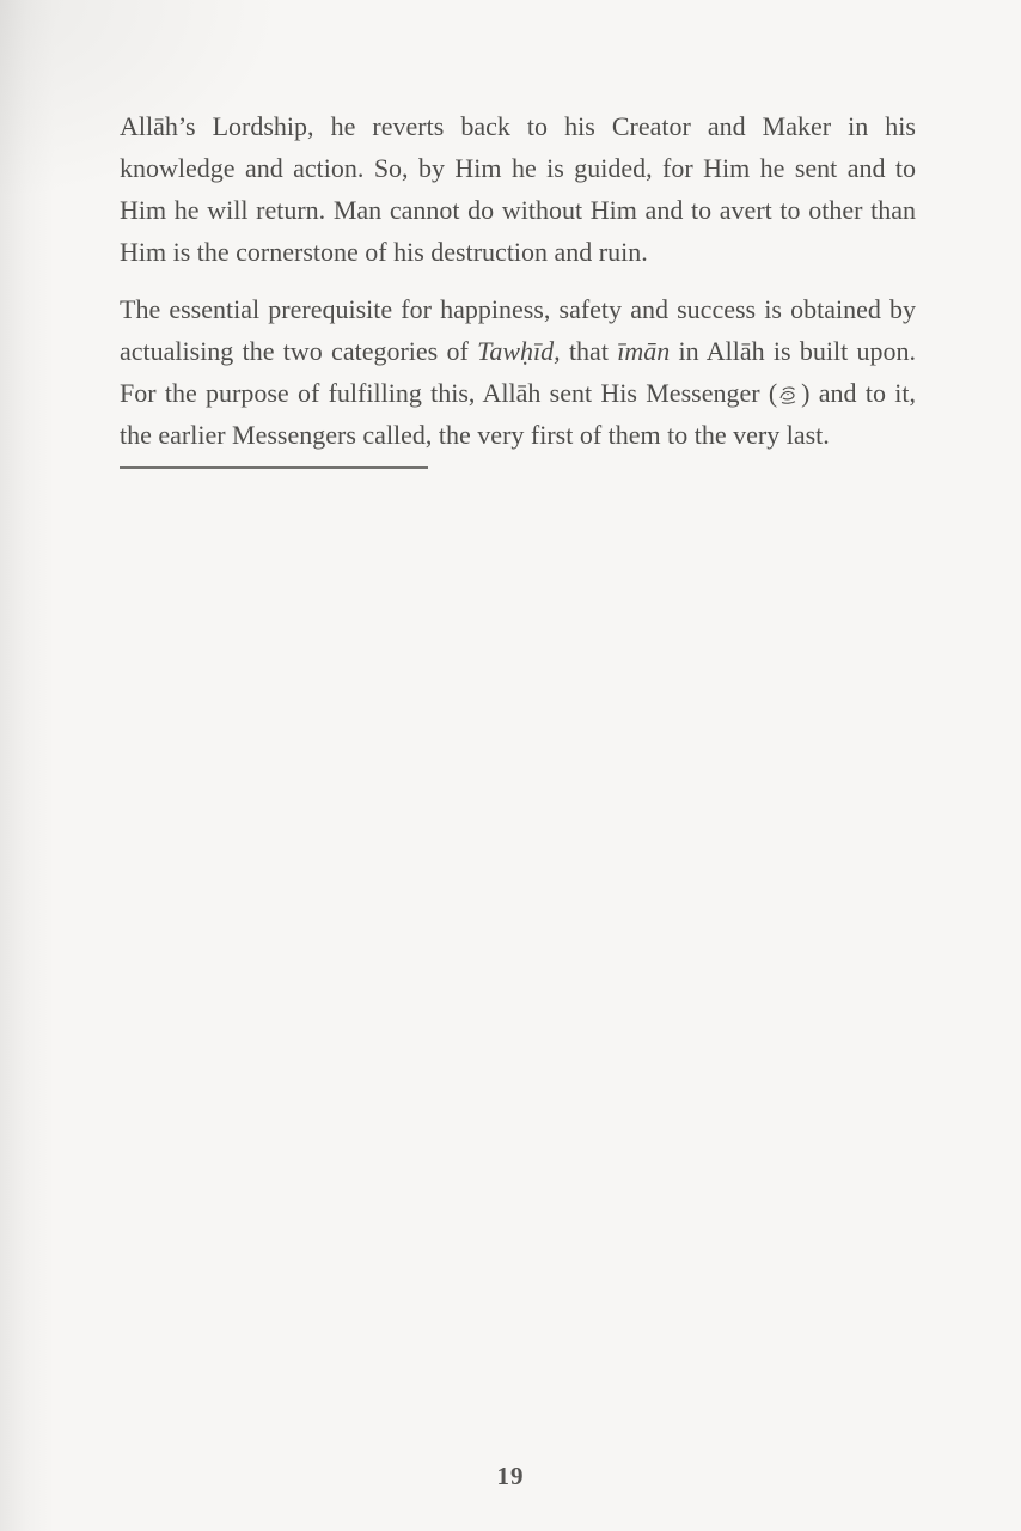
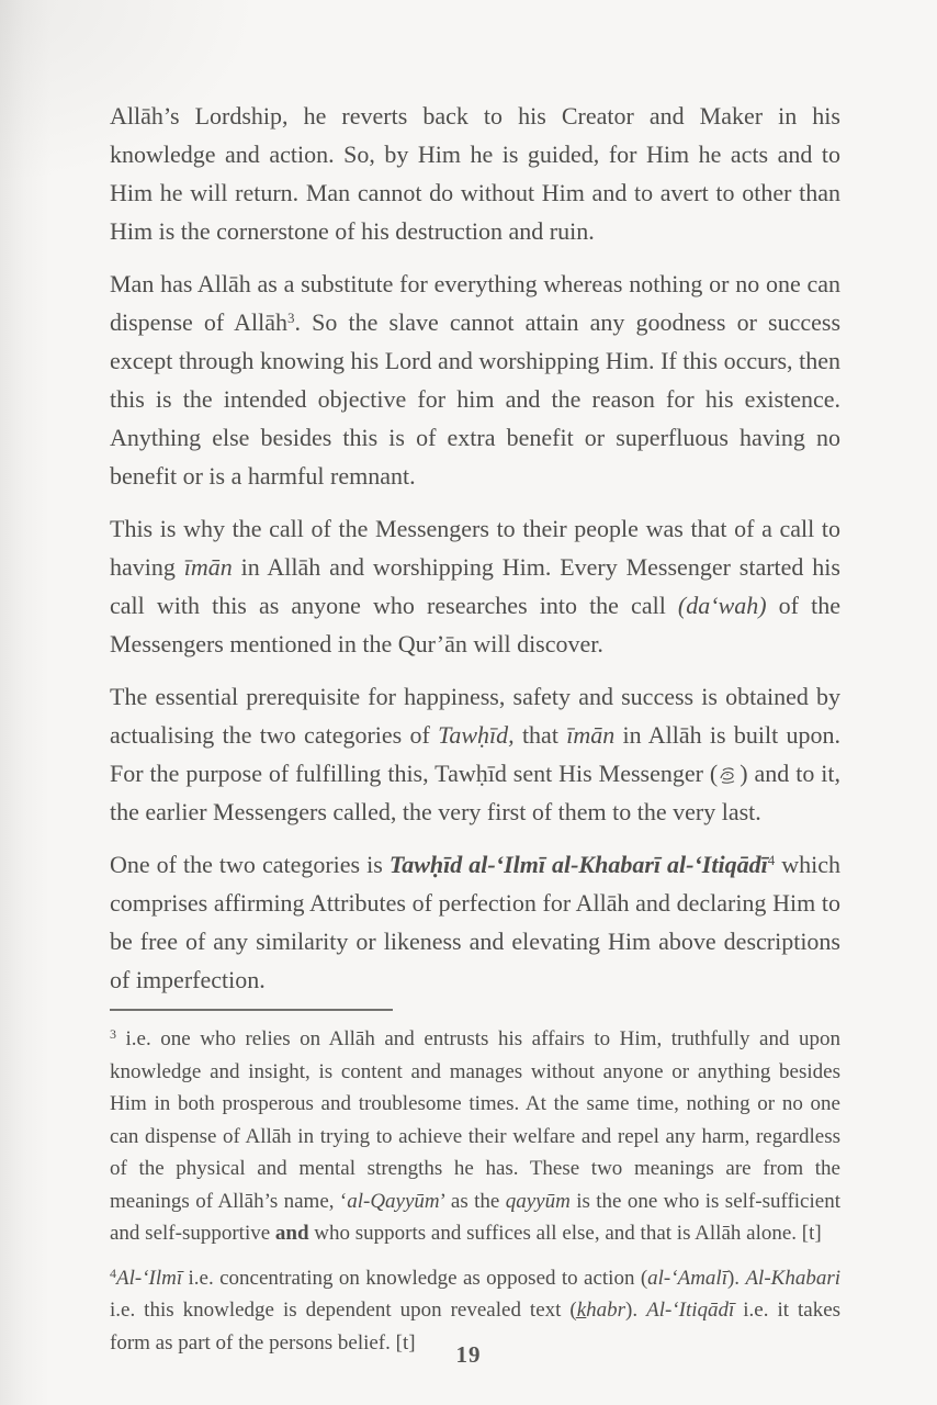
- Allāh’s Lordship, he reverts back to his Creator and Maker in his knowledge and action. So, by Him he is guided, for Him he sent and to Him he will return. Man cannot do without Him and to avert to other than Him is the cornerstone of his destruction and ruin.
+ Allāh’s Lordship, he reverts back to his Creator and Maker in his knowledge and action. So, by Him he is guided, for Him he acts and to Him he will return. Man cannot do without Him and to avert to other than Him is the cornerstone of his destruction and ruin.
+ Man has Allāh as a substitute for everything whereas nothing or no one can dispense of Allāh3. So the slave cannot attain any goodness or success except through knowing his Lord and worshipping Him. If this occurs, then this is the intended objective for him and the reason for his existence. Anything else besides this is of extra benefit or superfluous having no benefit or is a harmful remnant.
+ This is why the call of the Messengers to their people was that of a call to having īmān in Allāh and worshipping Him. Every Messenger started his call with this as anyone who researches into the call (da‘wah) of the Messengers mentioned in the Qur’ān will discover.
- The essential prerequisite for happiness, safety and success is obtained by actualising the two categories of Tawḥīd, that īmān in Allāh is built upon. For the purpose of fulfilling this, Allāh sent His Messenger ( ) and to it, the earlier Messengers called, the very first of them to the very last.
+ The essential prerequisite for happiness, safety and success is obtained by actualising the two categories of Tawḥīd, that īmān in Allāh is built upon. For the purpose of fulfilling this, Tawḥīd sent His Messenger ( ) and to it, the earlier Messengers called, the very first of them to the very last.
+ One of the two categories is Tawḥīd al-‘Ilmī al-Khabarī al-‘Itiqādī4 which comprises affirming Attributes of perfection for Allāh and declaring Him to be free of any similarity or likeness and elevating Him above descriptions of imperfection.
+ 3 i.e. one who relies on Allāh and entrusts his affairs to Him, truthfully and upon knowledge and insight, is content and manages without anyone or anything besides Him in both prosperous and troublesome times. At the same time, nothing or no one can dispense of Allāh in trying to achieve their welfare and repel any harm, regardless of the physical and mental strengths he has. These two meanings are from the meanings of Allāh’s name, ‘al-Qayyūm’ as the qayyūm is the one who is self-sufficient and self-supportive and who supports and suffices all else, and that is Allāh alone. [t]
+ 4Al-‘Ilmī i.e. concentrating on knowledge as opposed to action (al-‘Amalī). Al-Khabari i.e. this knowledge is dependent upon revealed text (k̲habr). Al-‘Itiqādī i.e. it takes form as part of the persons belief. [t]
  19
